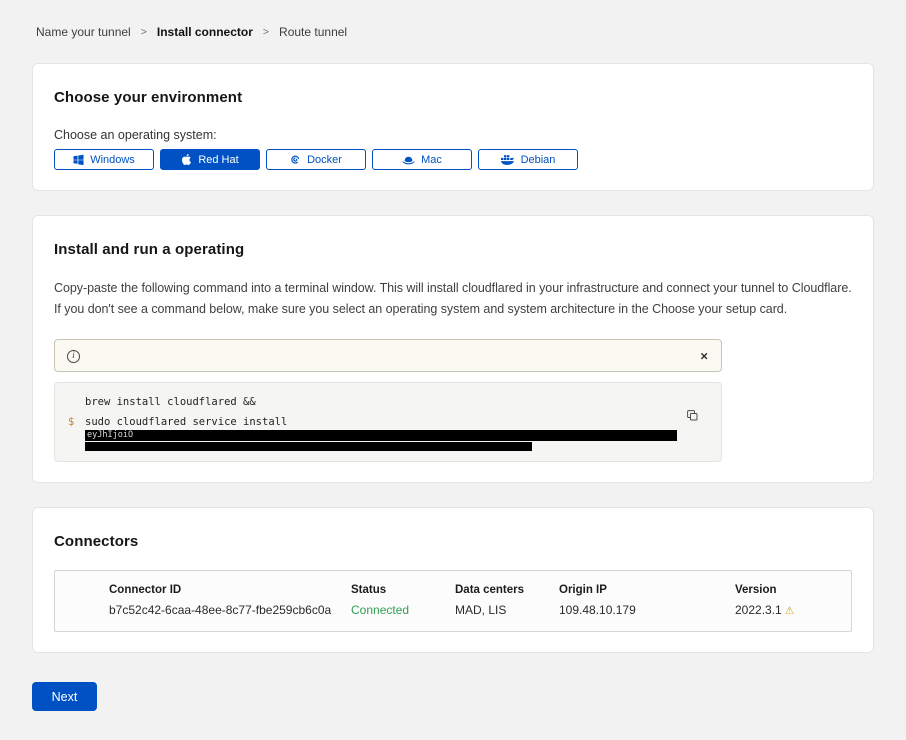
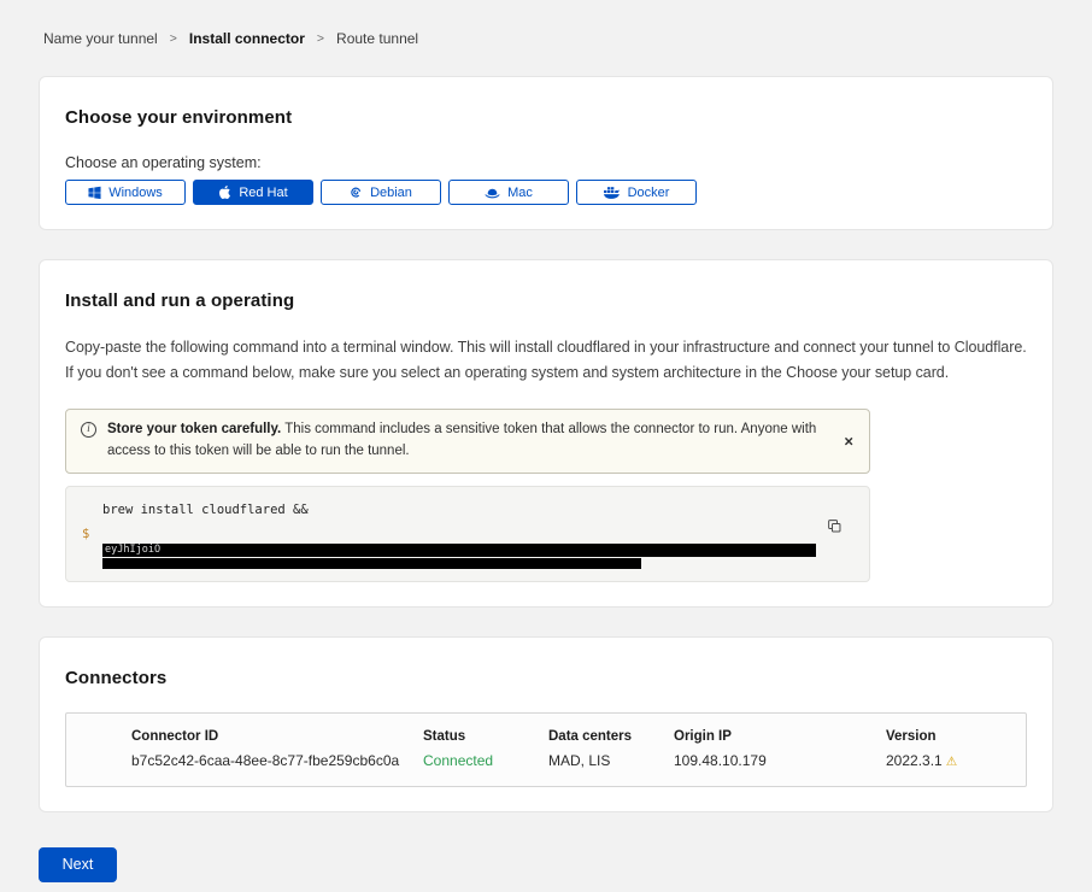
  Name your tunnel
  >
  Install connector
  >
  Route tunnel
  Choose your environment
  Choose an operating system:
  Windows
  Red Hat
- Docker
+ Debian
  Mac
- Debian
+ Docker
  Install and run a operating
  Copy-paste the following command into a terminal window. This will install cloudflared in your infrastructure and connect your tunnel to Cloudflare. If you don't see a command below, make sure you select an operating system and system architecture in the Choose your setup card.
  i
+ Store your token carefully. This command includes a sensitive token that allows the connector to run. Anyone with access to this token will be able to run the tunnel.
  ×
  brew install cloudflared &&
  $
- sudo cloudflared service install
  eyJhIjoiO
  Connectors
  Connector ID
  Status
  Data centers
  Origin IP
  Version
  b7c52c42-6caa-48ee-8c77-fbe259cb6c0a
  Connected
  MAD, LIS
  109.48.10.179
  2022.3.1 ⚠
  Next
